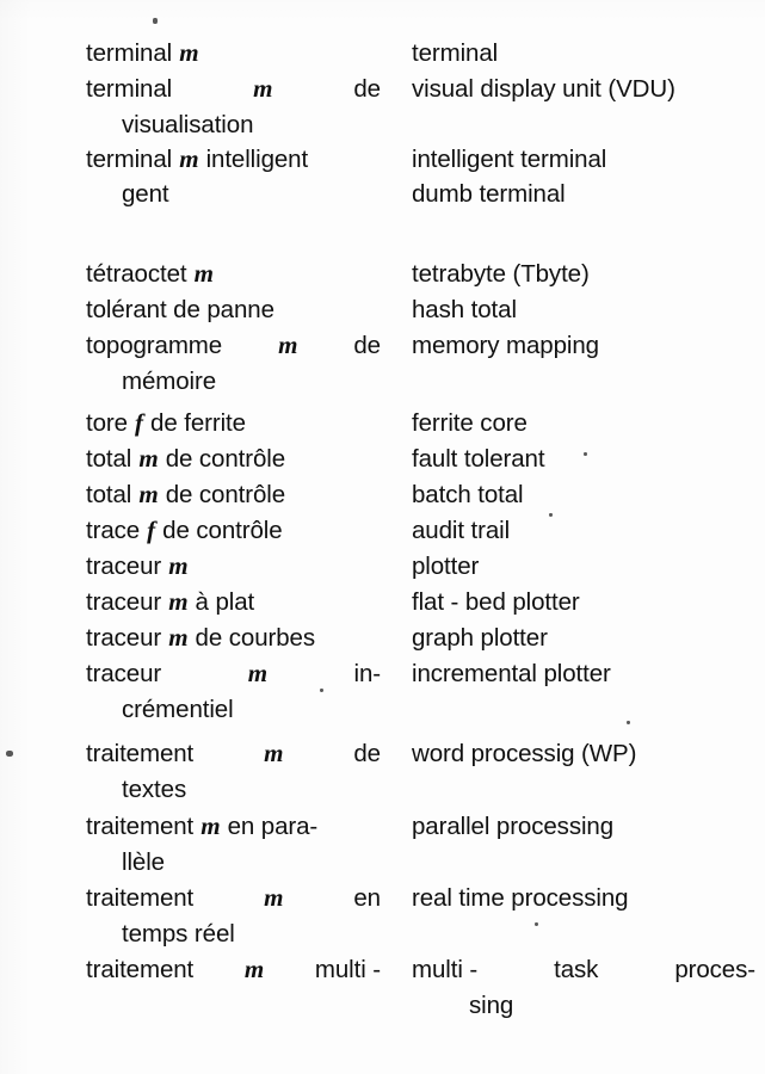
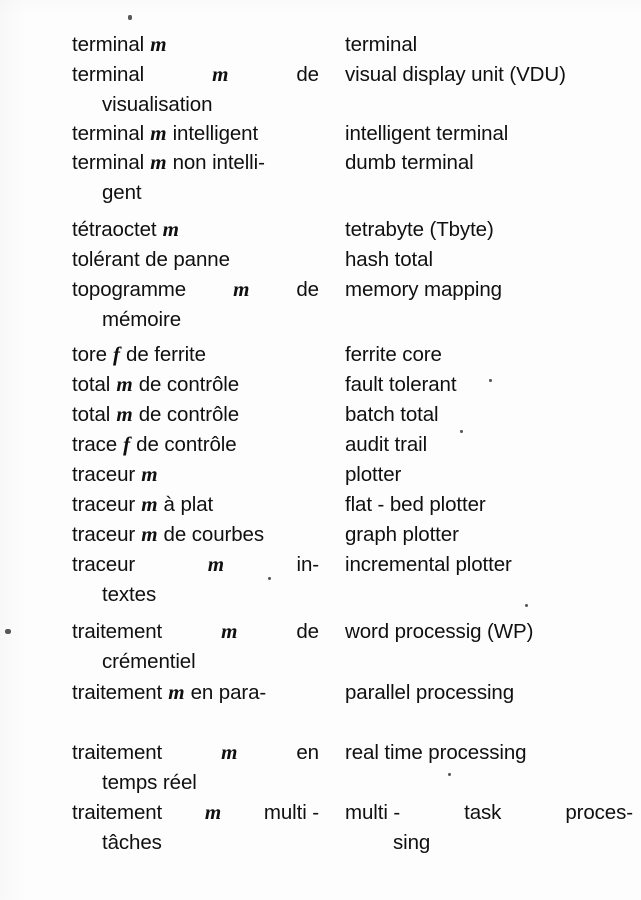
  terminal m
  terminal
  terminal
  m
  de
  visualisation
  visual display unit (VDU)
  terminal m intelligent
  intelligent terminal
+ terminal m non intelli-
  gent
  dumb terminal
  tétraoctet m
  tetrabyte (Tbyte)
  tolérant de panne
  hash total
  topogramme
  m
  de
  mémoire
  memory mapping
  tore f de ferrite
  ferrite core
  total m de contrôle
  fault tolerant
  total m de contrôle
  batch total
  trace f de contrôle
  audit trail
  traceur m
  plotter
  traceur m à plat
  flat - bed plotter
  traceur m de courbes
  graph plotter
  traceur
  m
  in-
- crémentiel
+ textes
  incremental plotter
  traitement
  m
  de
- textes
+ crémentiel
  word processig (WP)
  traitement m en para-
- llèle
  parallel processing
  traitement
  m
  en
  temps réel
  real time processing
  traitement
  m
  multi -
+ tâches
  multi -
  task
  proces-
  sing
